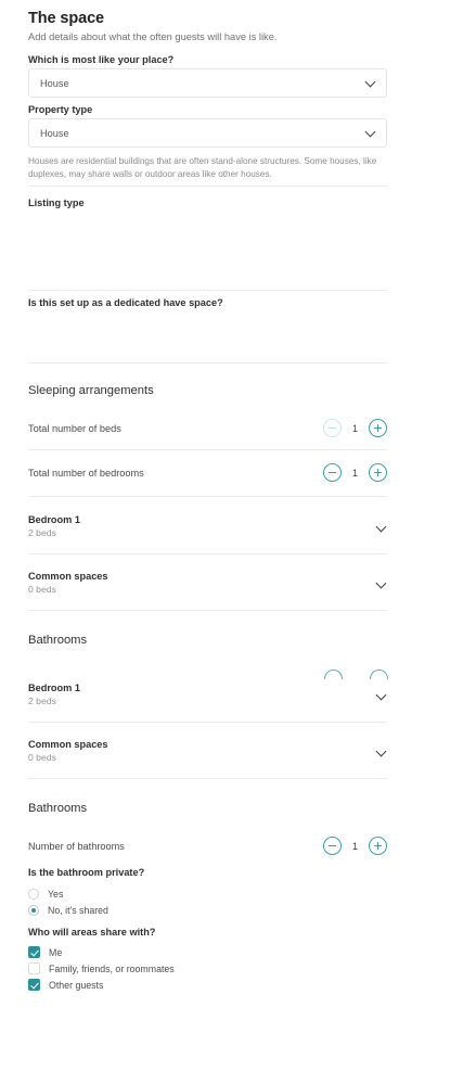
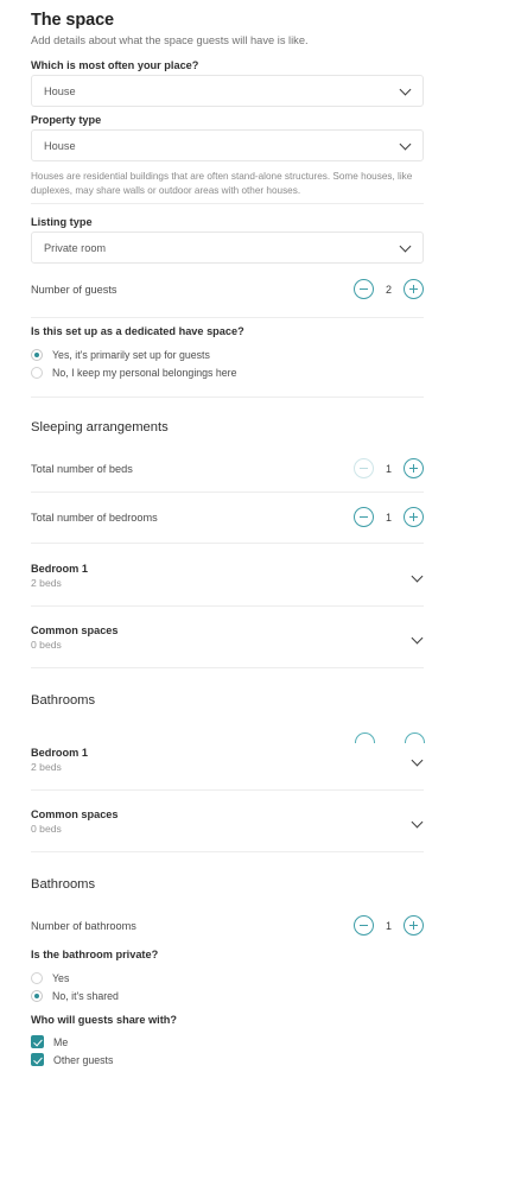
  The space
- Add details about what the often guests will have is like.
+ Add details about what the space guests will have is like.
- Which is most like your place?
+ Which is most often your place?
  House
  Property type
  House
- Houses are residential buildings that are often stand-alone structures. Some houses, like duplexes, may share walls or outdoor areas like other houses.
+ Houses are residential buildings that are often stand-alone structures. Some houses, like duplexes, may share walls or outdoor areas with other houses.
  Listing type
+ Private room
+ Number of guests
+ 2
  Is this set up as a dedicated have space?
+ Yes, it's primarily set up for guests
+ No, I keep my personal belongings here
  Sleeping arrangements
  Total number of beds
  1
  Total number of bedrooms
  1
  Bedroom 1
  2 beds
  Common spaces
  0 beds
  Bathrooms
  Bedroom 1
  2 beds
  Common spaces
  0 beds
  Bathrooms
  Number of bathrooms
  1
  Is the bathroom private?
  Yes
  No, it's shared
- Who will areas share with?
+ Who will guests share with?
  Me
- Family, friends, or roommates
  Other guests
